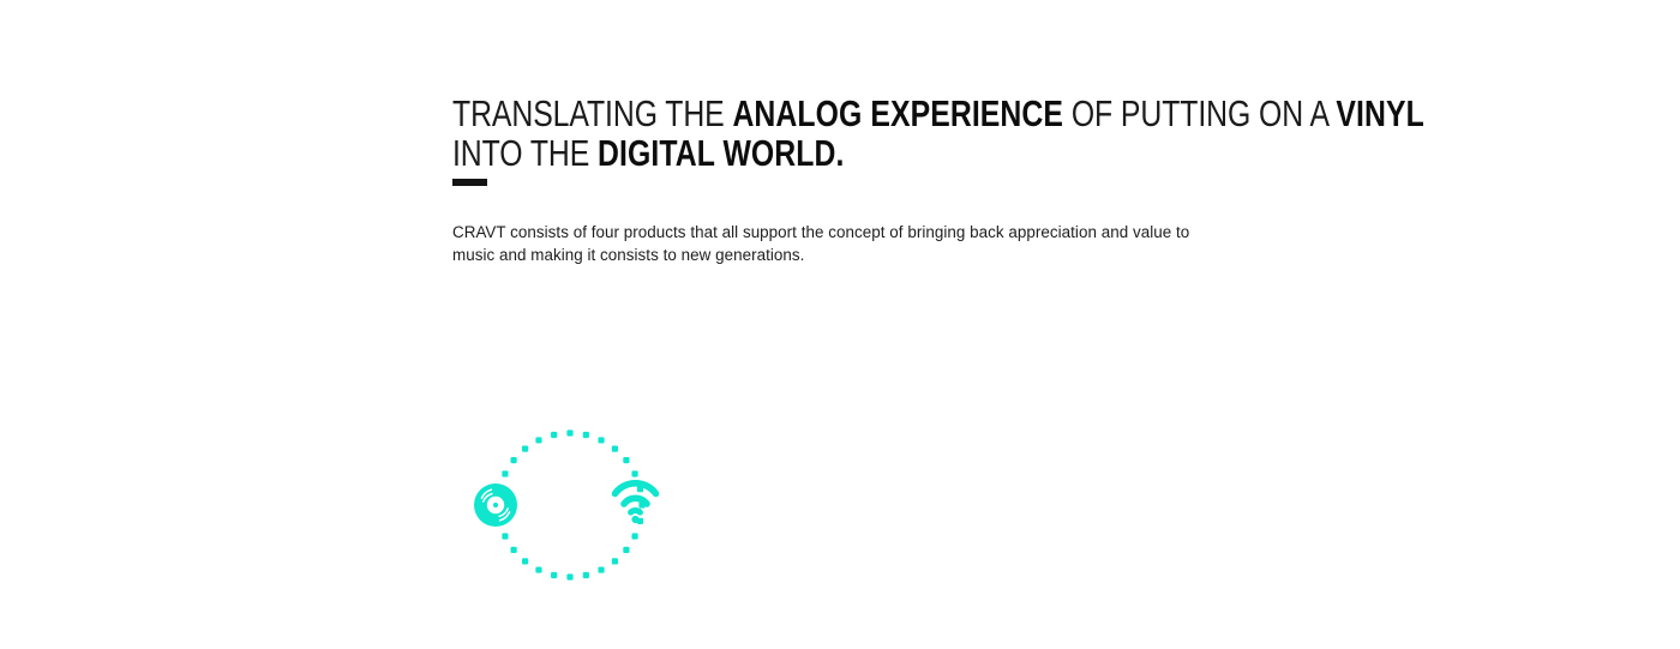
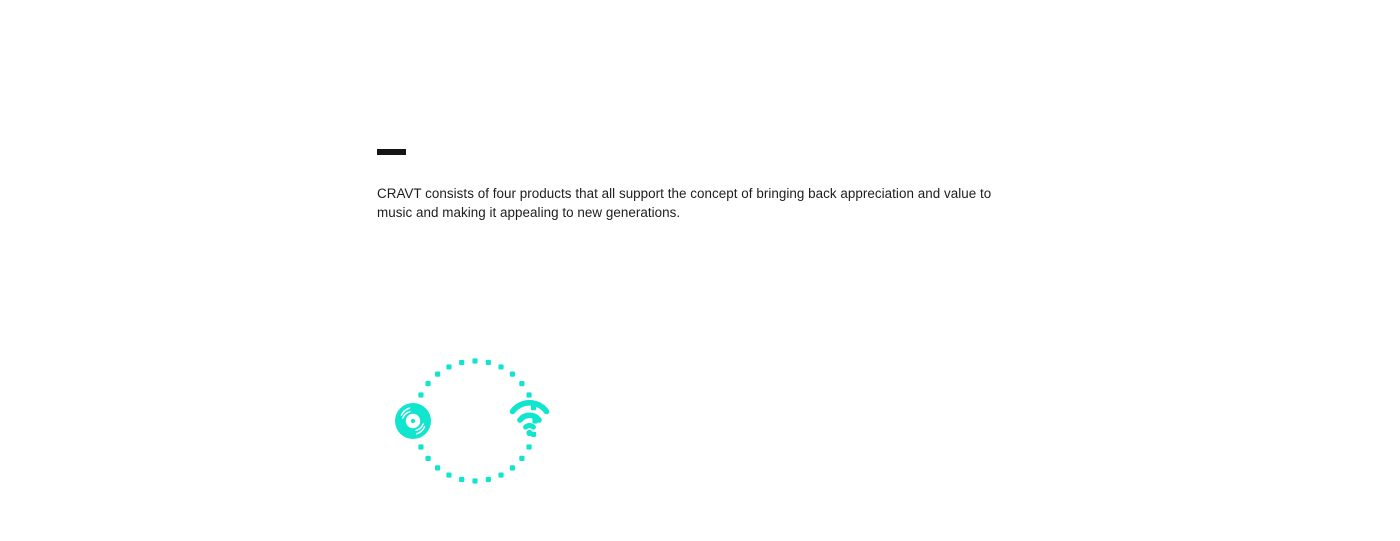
- TRANSLATING THE ANALOG EXPERIENCE OF PUTTING ON A VINYL
- INTO THE DIGITAL WORLD.
- CRAVT consists of four products that all support the concept of bringing back appreciation and value to music and making it consists to new generations.
+ CRAVT consists of four products that all support the concept of bringing back appreciation and value to music and making it appealing to new generations.
